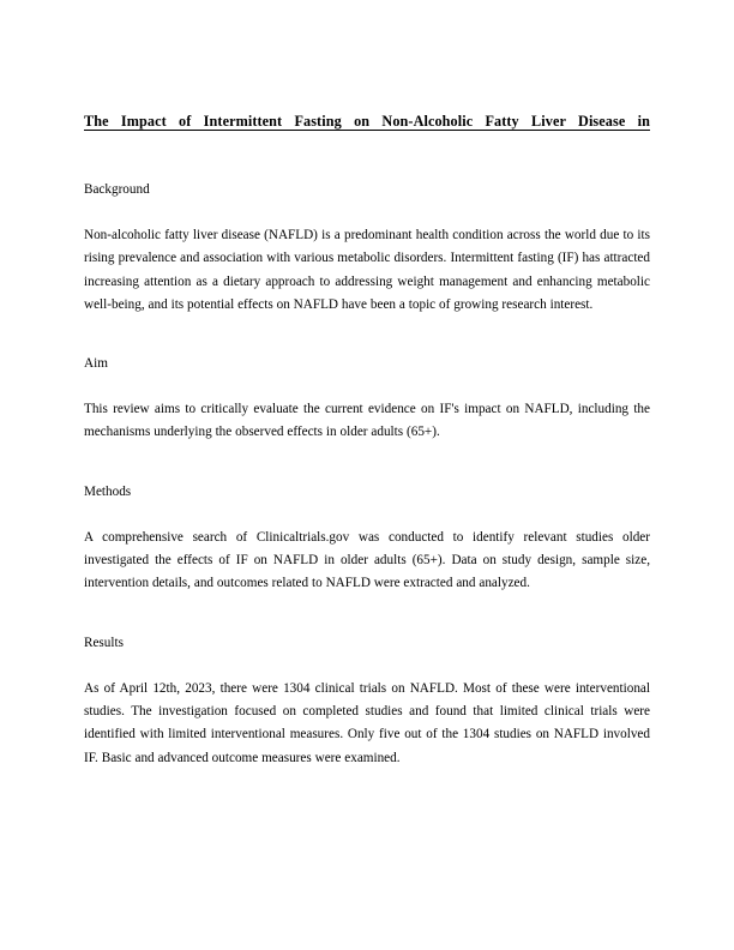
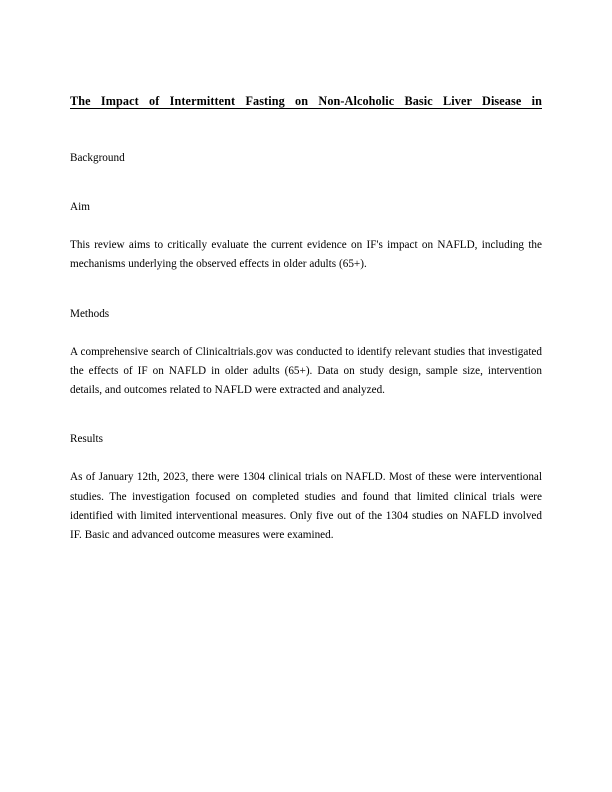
- The Impact of Intermittent Fasting on Non-Alcoholic Fatty Liver Disease in
+ The Impact of Intermittent Fasting on Non-Alcoholic Basic Liver Disease in
  Background
- Non-alcoholic fatty liver disease (NAFLD) is a predominant health condition across the world due to its rising prevalence and association with various metabolic disorders. Intermittent fasting (IF) has attracted increasing attention as a dietary approach to addressing weight management and enhancing metabolic well-being, and its potential effects on NAFLD have been a topic of growing research interest.
  Aim
  This review aims to critically evaluate the current evidence on IF's impact on NAFLD, including the mechanisms underlying the observed effects in older adults (65+).
  Methods
- A comprehensive search of Clinicaltrials.gov was conducted to identify relevant studies older investigated the effects of IF on NAFLD in older adults (65+). Data on study design, sample size, intervention details, and outcomes related to NAFLD were extracted and analyzed.
+ A comprehensive search of Clinicaltrials.gov was conducted to identify relevant studies that investigated the effects of IF on NAFLD in older adults (65+). Data on study design, sample size, intervention details, and outcomes related to NAFLD were extracted and analyzed.
  Results
- As of April 12th, 2023, there were 1304 clinical trials on NAFLD. Most of these were interventional studies. The investigation focused on completed studies and found that limited clinical trials were identified with limited interventional measures. Only five out of the 1304 studies on NAFLD involved IF. Basic and advanced outcome measures were examined.
+ As of January 12th, 2023, there were 1304 clinical trials on NAFLD. Most of these were interventional studies. The investigation focused on completed studies and found that limited clinical trials were identified with limited interventional measures. Only five out of the 1304 studies on NAFLD involved IF. Basic and advanced outcome measures were examined.
